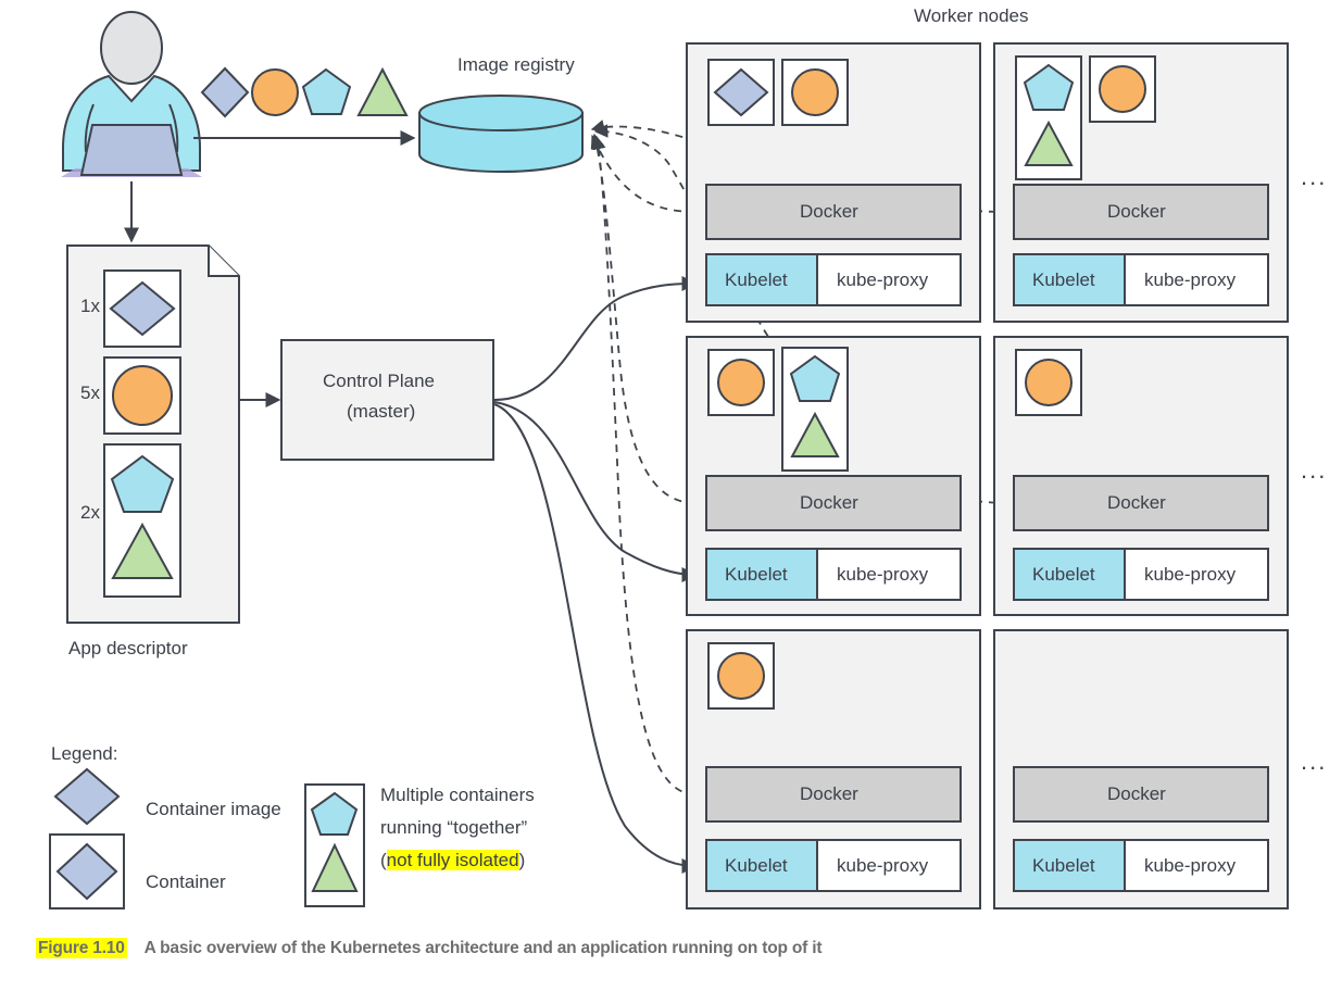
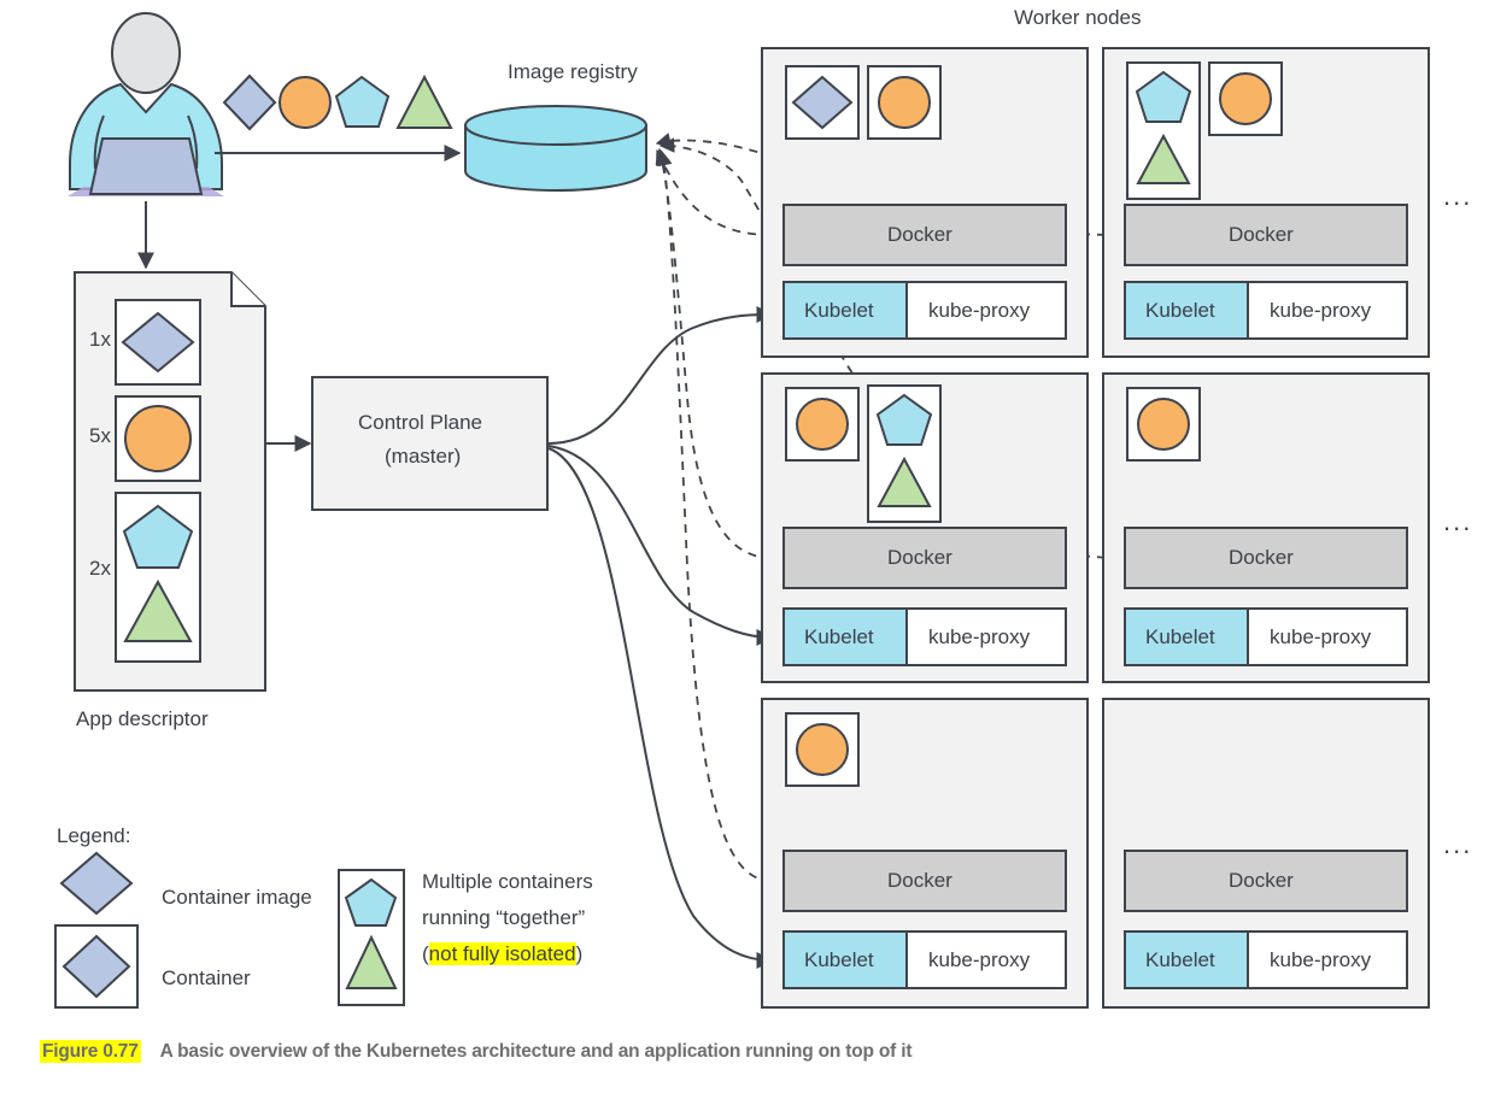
  Worker nodes
  Image registry
  App descriptor
  1x
  5x
  2x
  Control Plane
  (master)
  Docker
  Docker
  Docker
  Docker
  Docker
  Docker
  Kubelet
  Kubelet
  Kubelet
  Kubelet
  Kubelet
  Kubelet
  kube-proxy
  kube-proxy
  kube-proxy
  kube-proxy
  kube-proxy
  kube-proxy
  ...
  ...
  ...
  Legend:
  Container image
  Container
  Multiple containers
  running “together”
  (not fully isolated)
- Figure 1.10 A basic overview of the Kubernetes architecture and an application running on top of it
+ Figure 0.77 A basic overview of the Kubernetes architecture and an application running on top of it
